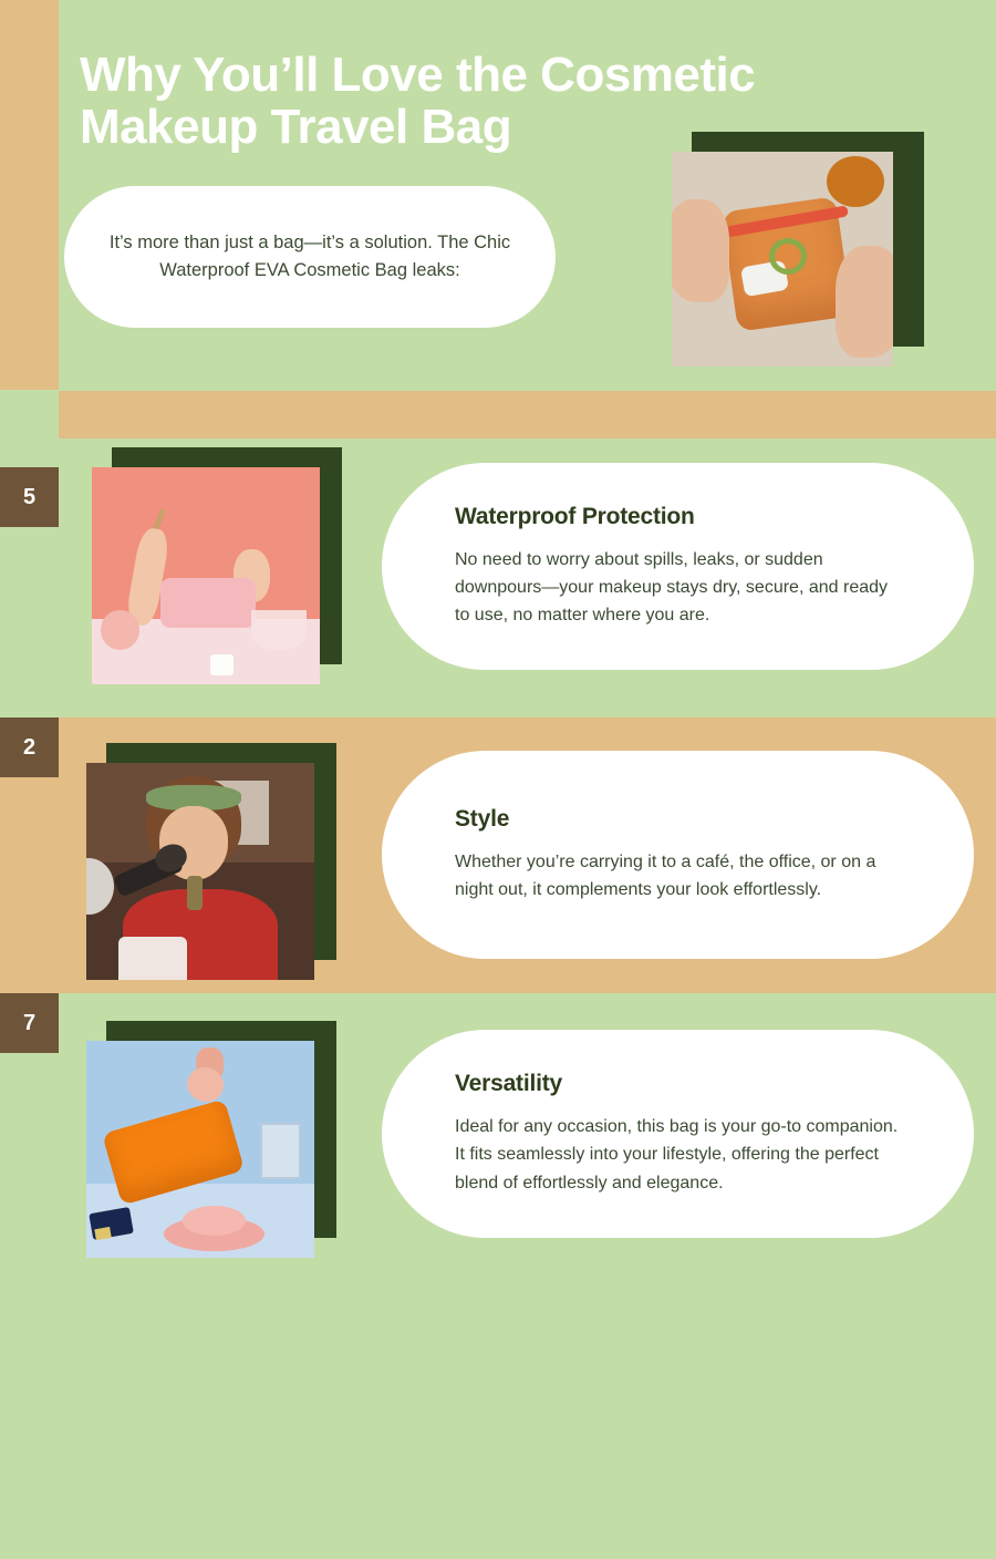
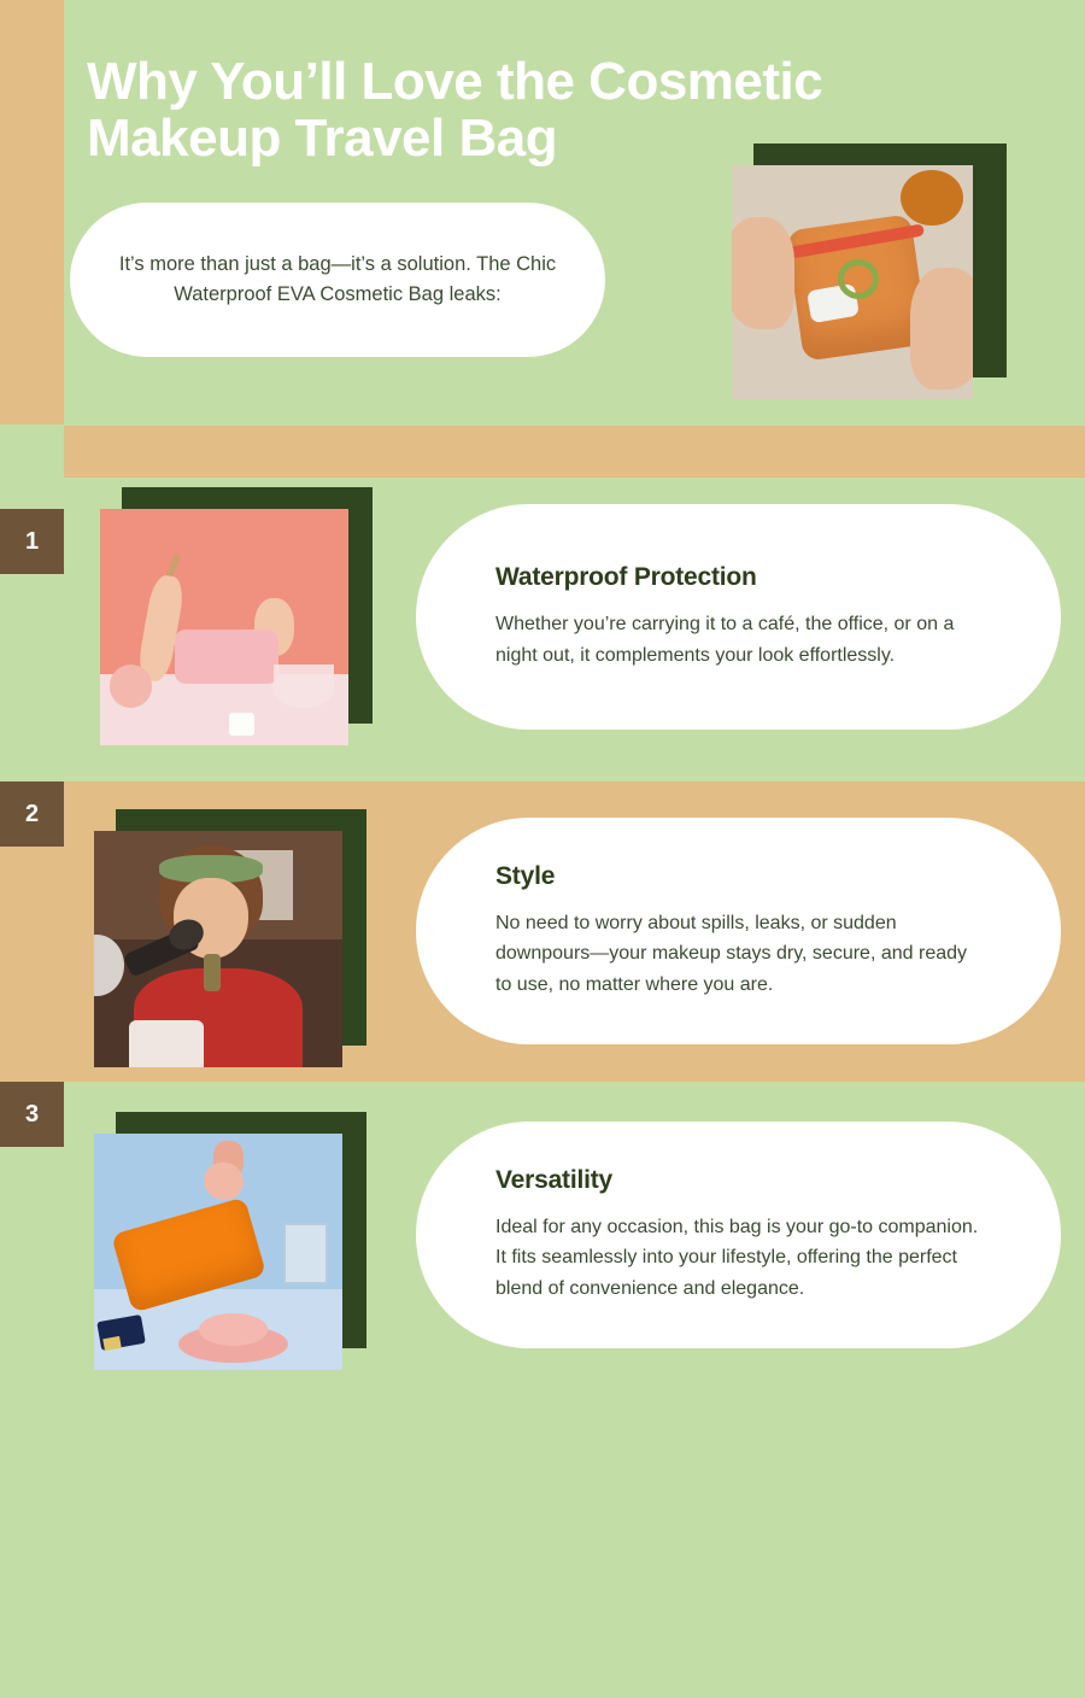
  Why You’ll Love the Cosmetic Makeup Travel Bag
  It’s more than just a bag—it’s a solution. The Chic Waterproof EVA Cosmetic Bag leaks:
- 5
+ 1
  Waterproof Protection
- No need to worry about spills, leaks, or sudden downpours—your makeup stays dry, secure, and ready to use, no matter where you are.
+ Whether you’re carrying it to a café, the office, or on a night out, it complements your look effortlessly.
  2
  Style
- Whether you’re carrying it to a café, the office, or on a night out, it complements your look effortlessly.
+ No need to worry about spills, leaks, or sudden downpours—your makeup stays dry, secure, and ready to use, no matter where you are.
- 7
+ 3
  Versatility
- Ideal for any occasion, this bag is your go-to companion. It fits seamlessly into your lifestyle, offering the perfect blend of effortlessly and elegance.
+ Ideal for any occasion, this bag is your go-to companion. It fits seamlessly into your lifestyle, offering the perfect blend of convenience and elegance.
